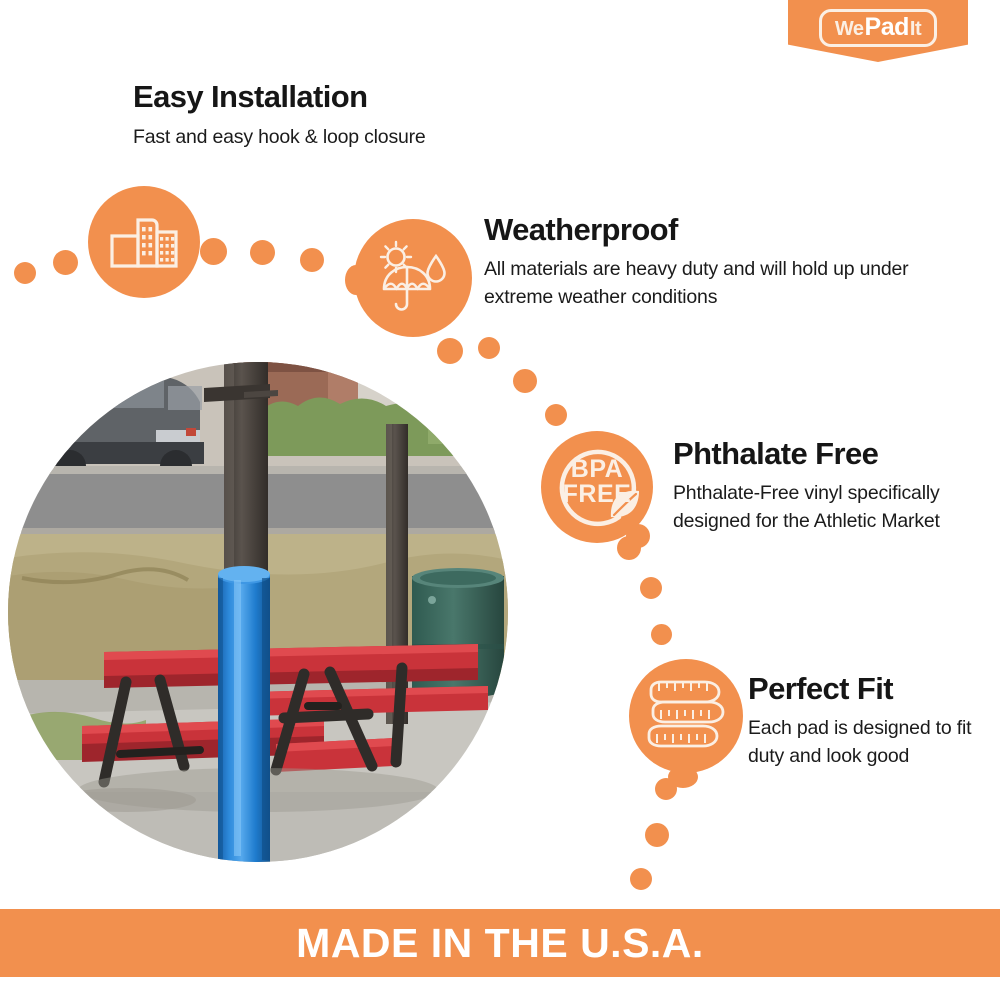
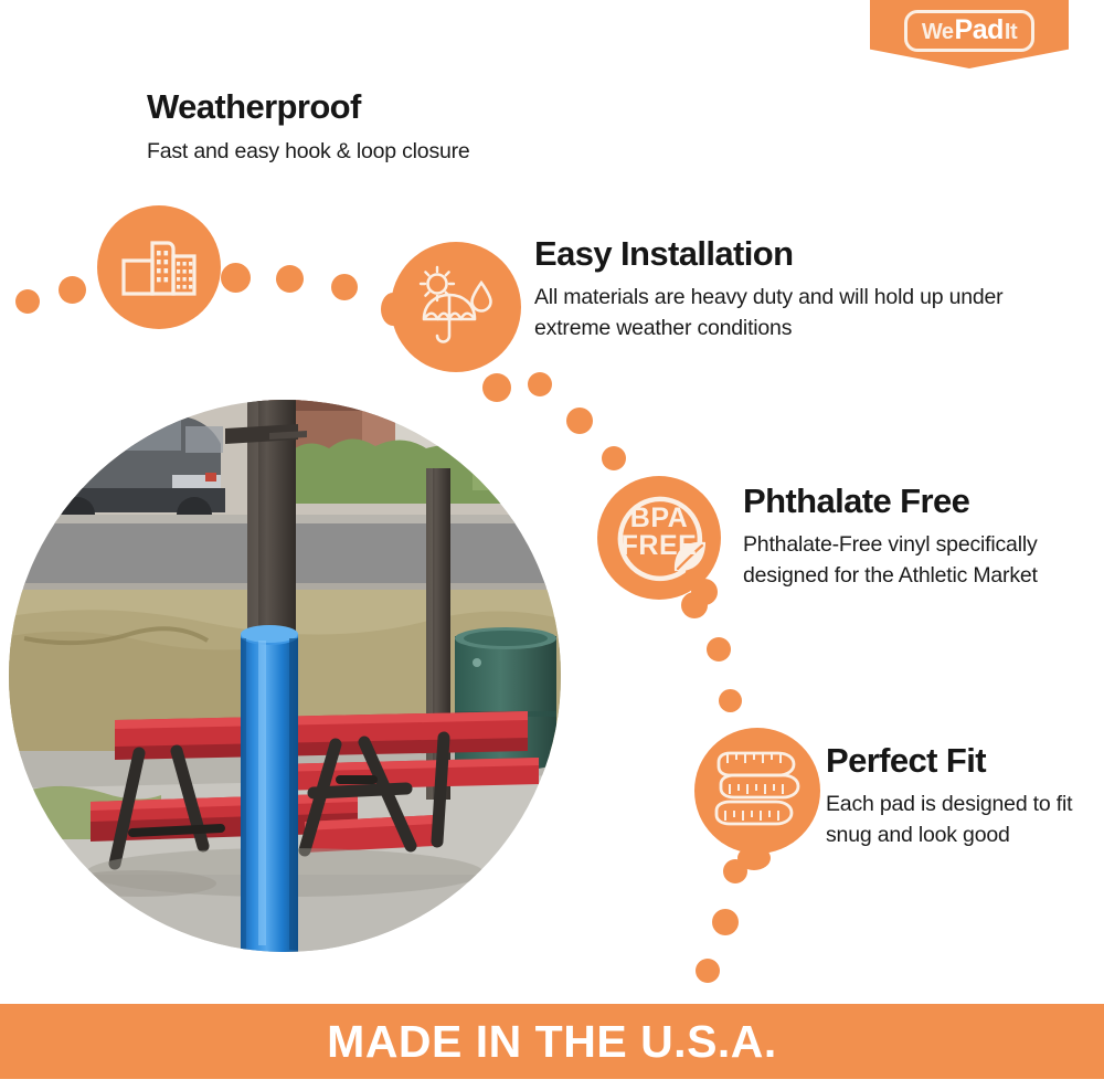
  We
  Pad
  It
- Easy Installation
+ Weatherproof
  Fast and easy hook & loop closure
- Weatherproof
+ Easy Installation
  All materials are heavy duty and will hold up under extreme weather conditions
  Phthalate Free
  Phthalate-Free vinyl specifically designed for the Athletic Market
  Perfect Fit
- Each pad is designed to fit duty and look good
+ Each pad is designed to fit snug and look good
  BPA
  FREE
  MADE IN THE U.S.A.
